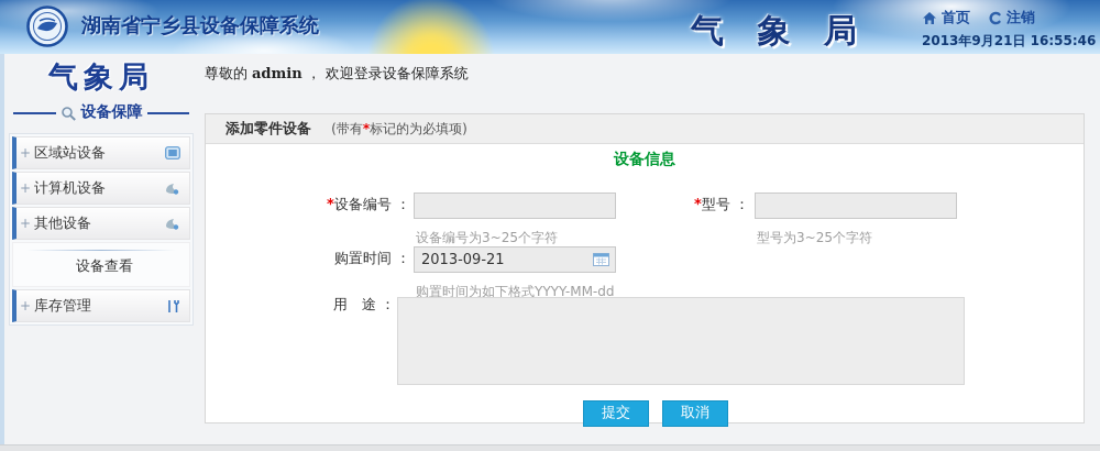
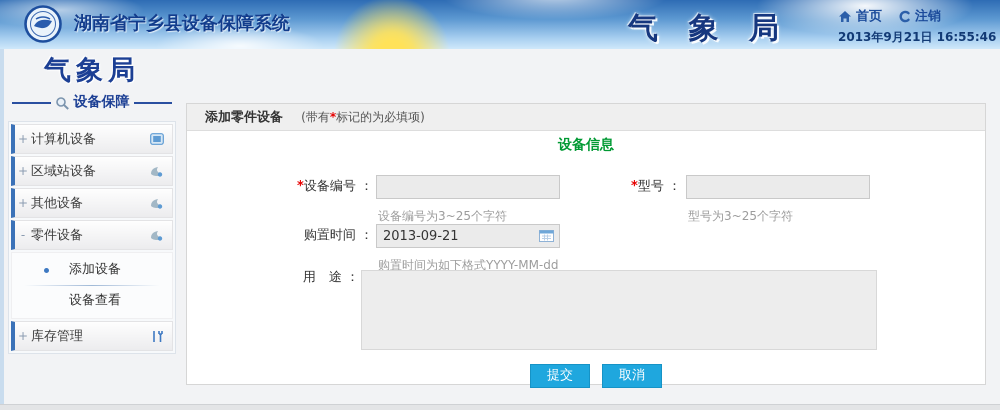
  湖南省宁乡县设备保障系统
  气 象 局
  首页
  注销
  2013年9月21日 16:55:46
  气象局
  设备保障
  +
- 区域站设备
+ 计算机设备
  +
- 计算机设备
+ 区域站设备
  +
  其他设备
+ -
+ 零件设备
+ 添加设备
  设备查看
  +
  库存管理
- 尊敬的 admin ， 欢迎登录设备保障系统
  添加零件设备 (带有*标记的为必填项)
  设备信息
  *设备编号 ：
  设备编号为3~25个字符
  *型号 ：
  型号为3~25个字符
  购置时间 ：
  2013-09-21
  购置时间为如下格式YYYY-MM-dd
  用 途 ：
  提交
  取消
